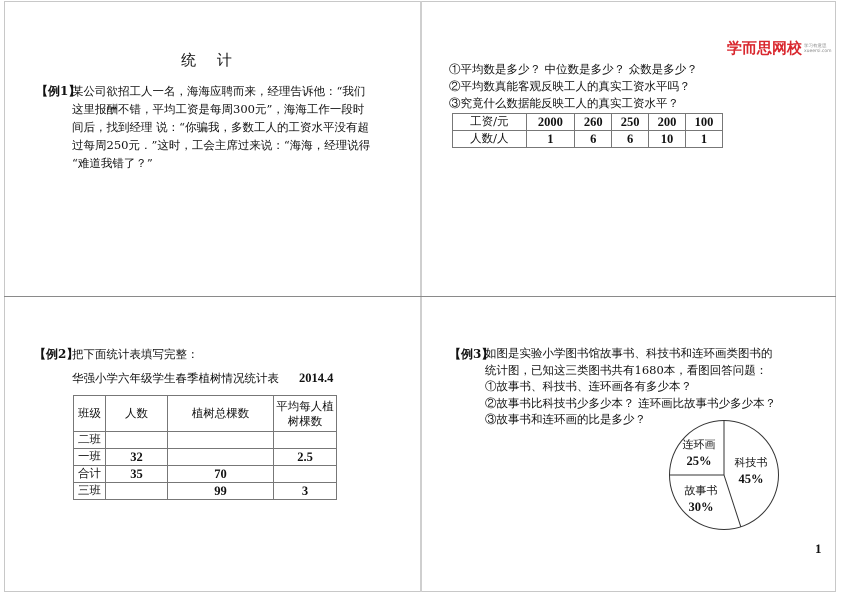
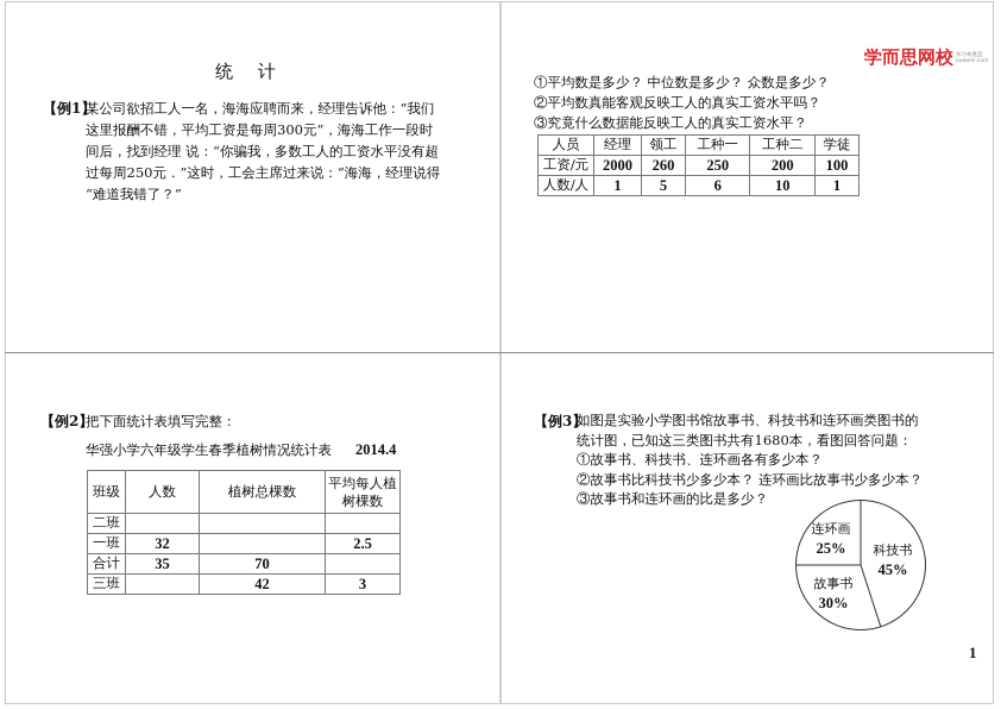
  统 计
  【例1】
  某公司欲招工人一名，海海应聘而来，经理告诉他：“我们
  这里报酬不错，平均工资是每周300元”，海海工作一段时
  间后，找到经理 说：“你骗我，多数工人的工资水平没有超
  过每周250元．”这时，工会主席过来说：“海海，经理说得
  “难道我错了？”
  ①平均数是多少？ 中位数是多少？ 众数是多少？
  ②平均数真能客观反映工人的真实工资水平吗？
  ③究竟什么数据能反映工人的真实工资水平？
+ 人员	经理	领工	工种一	工种二	学徒
  工资/元	2000	260	250	200	100
- 人数/人	1	6	6	10	1
+ 人数/人	1	5	6	10	1
  【例2】
  把下面统计表填写完整：
  华强小学六年级学生春季植树情况统计表
  2014.4
  班级	人数	植树总棵数	平均每人植树棵数
  二班
  一班	32		2.5
  合计	35	70
- 三班		99	3
+ 三班		42	3
  【例3】
  如图是实验小学图书馆故事书、科技书和连环画类图书的
  统计图，已知这三类图书共有1680本，看图回答问题：
  ①故事书、科技书、连环画各有多少本？
  ②故事书比科技书少多少本？ 连环画比故事书少多少本？
  ③故事书和连环画的比是多少？
  连环画
  25%
  科技书
  45%
  故事书
  30%
  1
